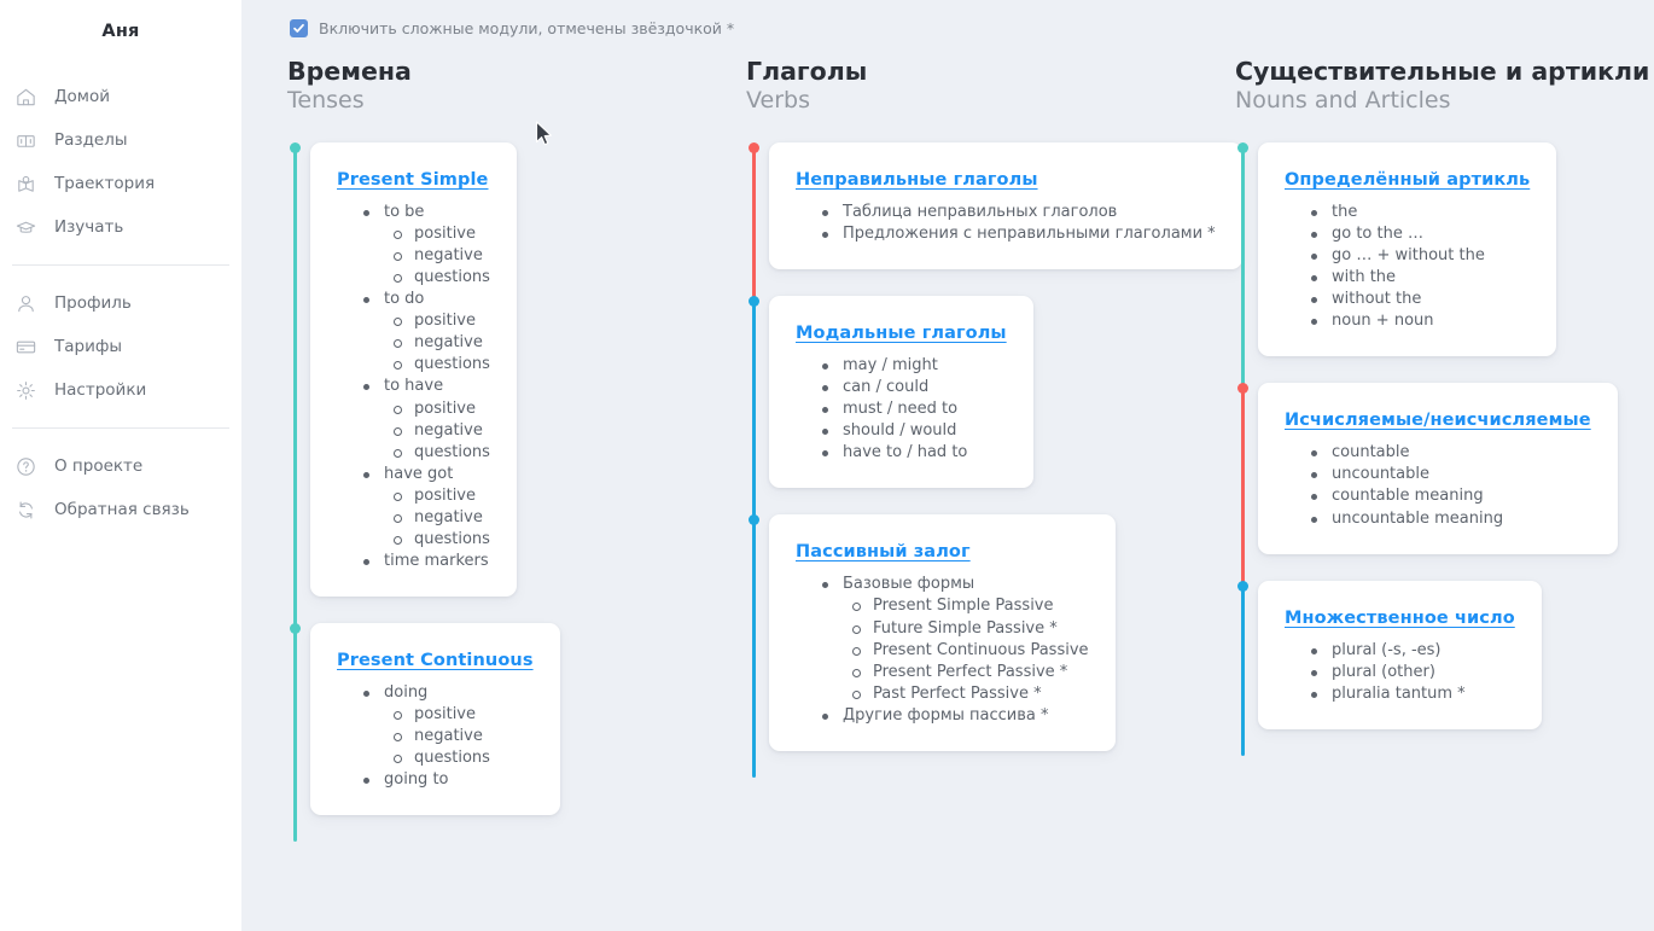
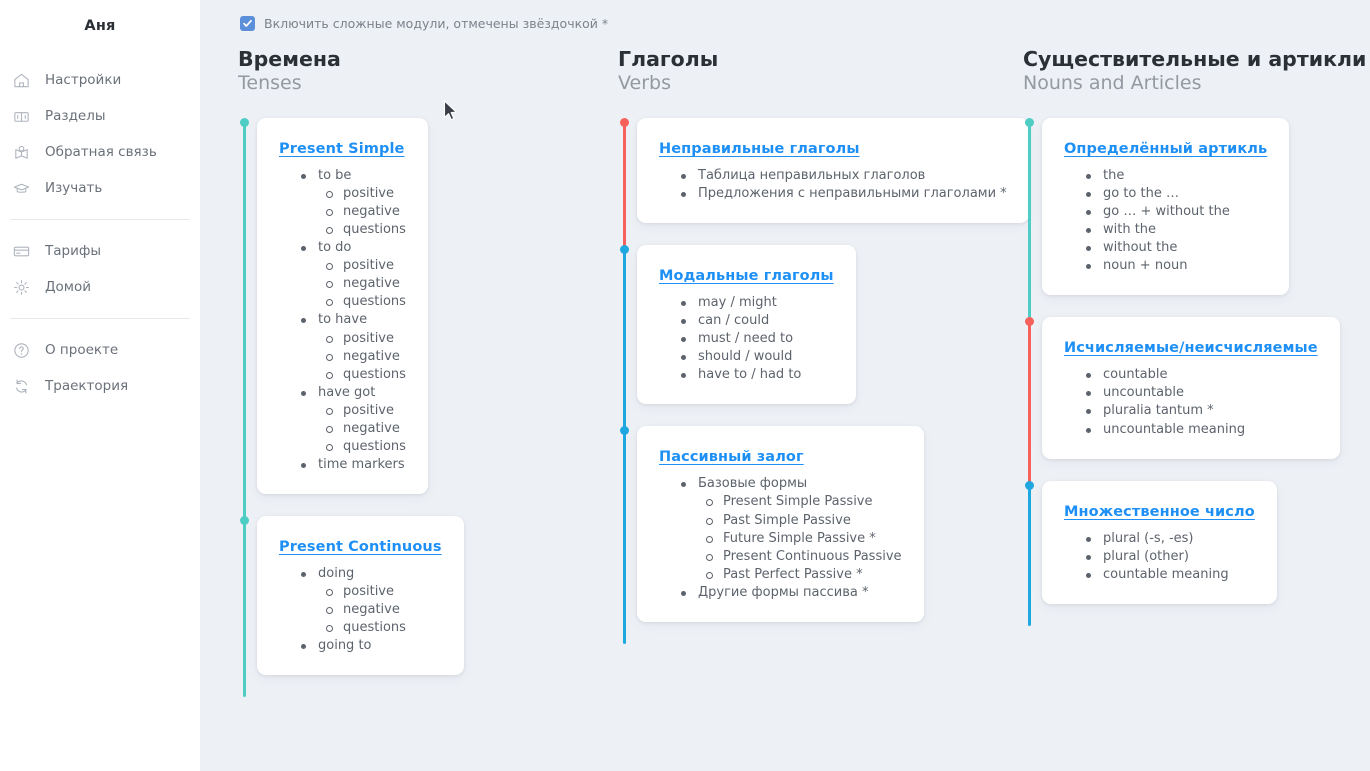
  Аня
- Домой
+ Настройки
  Разделы
- Траектория
+ Обратная связь
  Изучать
- Профиль
  Тарифы
- Настройки
+ Домой
  О проекте
- Обратная связь
+ Траектория
  Включить сложные модули, отмечены звёздочкой *
  Времена
  Tenses
  Present Simple
  to be
  positive
  negative
  questions
  to do
  positive
  negative
  questions
  to have
  positive
  negative
  questions
  have got
  positive
  negative
  questions
  time markers
  Present Continuous
  doing
  positive
  negative
  questions
  going to
  Глаголы
  Verbs
  Неправильные глаголы
  Таблица неправильных глаголов
  Предложения с неправильными глаголами *
  Модальные глаголы
  may / might
  can / could
  must / need to
  should / would
  have to / had to
  Пассивный залог
  Базовые формы
  Present Simple Passive
+ Past Simple Passive
  Future Simple Passive *
  Present Continuous Passive
- Present Perfect Passive *
  Past Perfect Passive *
  Другие формы пассива *
  Существительные и артикли
  Nouns and Articles
  Определённый артикль
  the
  go to the …
  go … + without the
  with the
  without the
  noun + noun
  Исчисляемые/неисчисляемые
  countable
  uncountable
- countable meaning
+ pluralia tantum *
  uncountable meaning
  Множественное число
  plural (-s, -es)
  plural (other)
- pluralia tantum *
+ countable meaning
